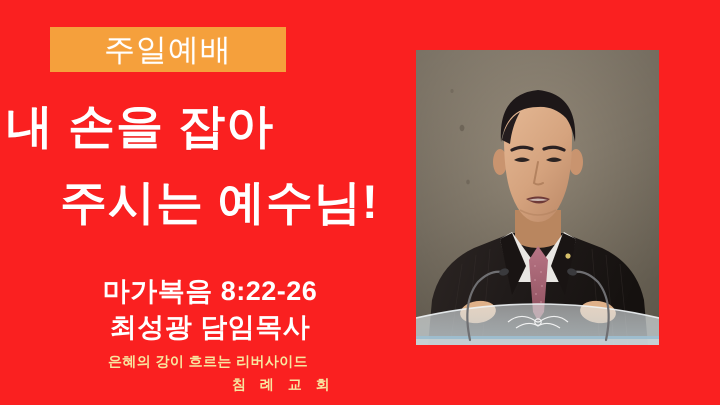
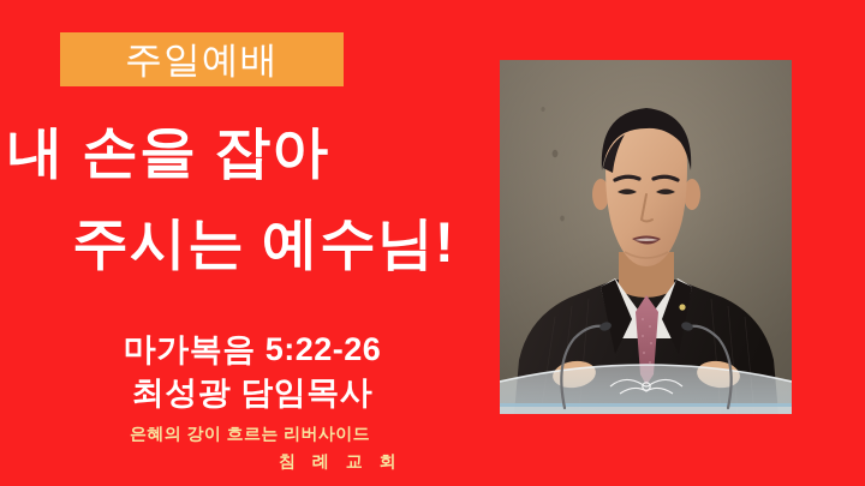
  주일예배
  내 손을 잡아
  주시는 예수님!
- 마가복음 8:22-26
+ 마가복음 5:22-26
  최성광 담임목사
  은혜의 강이 흐르는 리버사이드
  침 례 교 회
